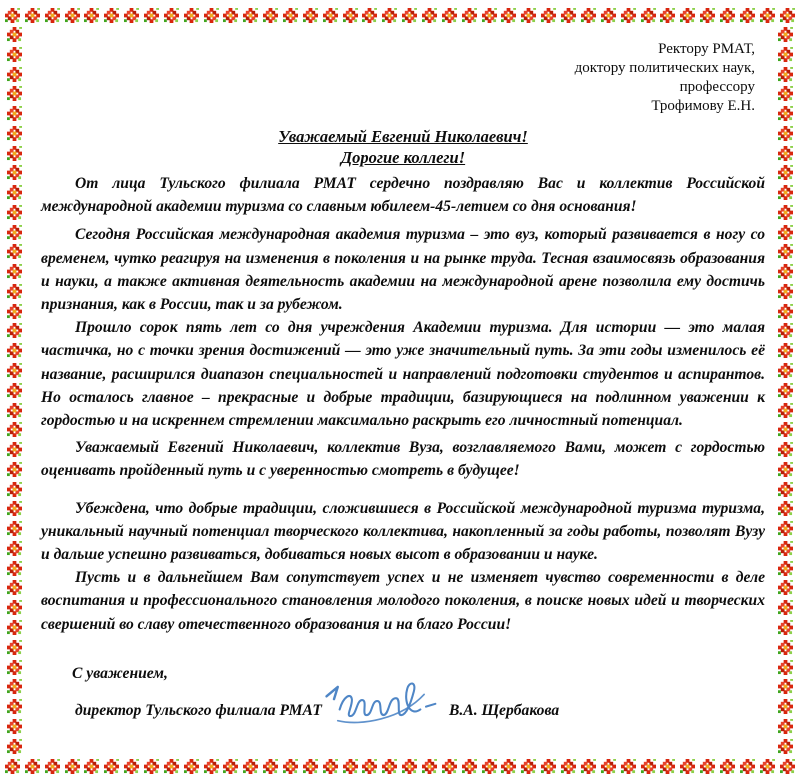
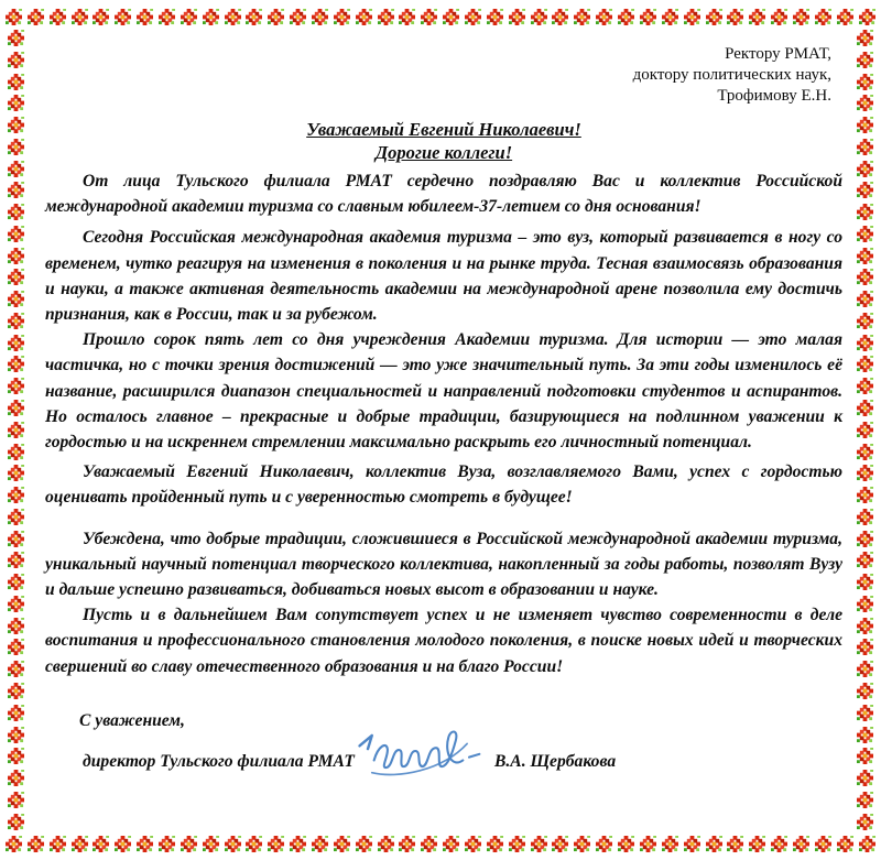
  Ректору РМАТ,
  доктору политических наук,
- профессору
  Трофимову Е.Н.
  Уважаемый Евгений Николаевич!
  Дорогие коллеги!
- От лица Тульского филиала РМАТ сердечно поздравляю Вас и коллектив Российской международной академии туризма со славным юбилеем-45-летием со дня основания!
+ От лица Тульского филиала РМАТ сердечно поздравляю Вас и коллектив Российской международной академии туризма со славным юбилеем-37-летием со дня основания!
  Сегодня Российская международная академия туризма – это вуз, который развивается в ногу со временем, чутко реагируя на изменения в поколения и на рынке труда. Тесная взаимосвязь образования и науки, а также активная деятельность академии на международной арене позволила ему достичь признания, как в России, так и за рубежом.
  Прошло сорок пять лет со дня учреждения Академии туризма. Для истории — это малая частичка, но с точки зрения достижений — это уже значительный путь. За эти годы изменилось её название, расширился диапазон специальностей и направлений подготовки студентов и аспирантов. Но осталось главное – прекрасные и добрые традиции, базирующиеся на подлинном уважении к гордостью и на искреннем стремлении максимально раскрыть его личностный потенциал.
- Уважаемый Евгений Николаевич, коллектив Вуза, возглавляемого Вами, может с гордостью оценивать пройденный путь и с уверенностью смотреть в будущее!
+ Уважаемый Евгений Николаевич, коллектив Вуза, возглавляемого Вами, успех с гордостью оценивать пройденный путь и с уверенностью смотреть в будущее!
- Убеждена, что добрые традиции, сложившиеся в Российской международной туризма туризма, уникальный научный потенциал творческого коллектива, накопленный за годы работы, позволят Вузу и дальше успешно развиваться, добиваться новых высот в образовании и науке.
+ Убеждена, что добрые традиции, сложившиеся в Российской международной академии туризма, уникальный научный потенциал творческого коллектива, накопленный за годы работы, позволят Вузу и дальше успешно развиваться, добиваться новых высот в образовании и науке.
  Пусть и в дальнейшем Вам сопутствует успех и не изменяет чувство современности в деле воспитания и профессионального становления молодого поколения, в поиске новых идей и творческих свершений во славу отечественного образования и на благо России!
  С уважением,
  директор Тульского филиала РМАТ
  В.А. Щербакова
